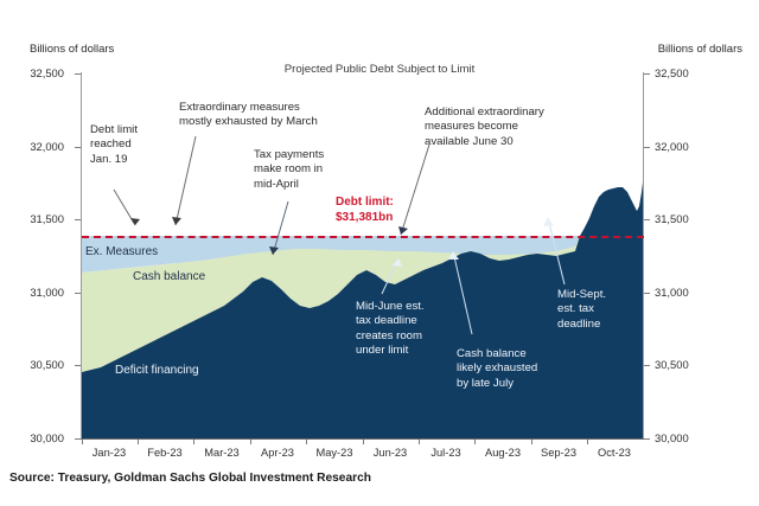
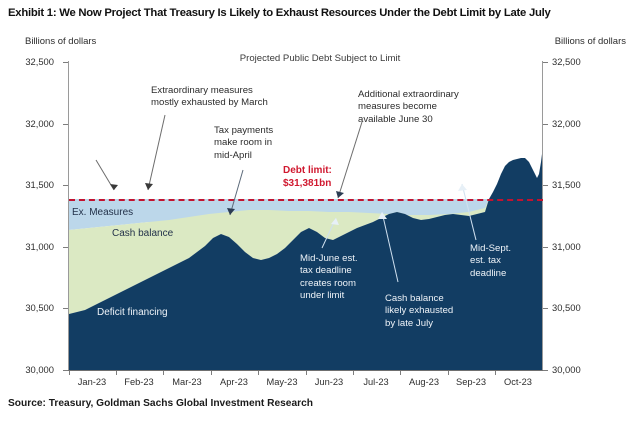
+ Exhibit 1: We Now Project That Treasury Is Likely to Exhaust Resources Under the Debt Limit by Late July
  Billions of dollars
  Billions of dollars
  Projected Public Debt Subject to Limit
  32,500
  32,000
  31,500
  31,000
  30,500
  30,000
  32,500
  32,000
  31,500
  31,000
  30,500
  30,000
  Debt limit:
  $31,381bn
  Jan-23
  Feb-23
  Mar-23
  Apr-23
  May-23
  Jun-23
  Jul-23
  Aug-23
  Sep-23
  Oct-23
- Debt limit
- reached
- Jan. 19
  Extraordinary measures
  mostly exhausted by March
  Tax payments
  make room in
  mid-April
  Additional extraordinary
  measures become
  available June 30
  Mid-June est.
  tax deadline
  creates room
  under limit
  Cash balance
  likely exhausted
  by late July
  Mid-Sept.
  est. tax
  deadline
  Ex. Measures
  Cash balance
  Deficit financing
  Source: Treasury, Goldman Sachs Global Investment Research
